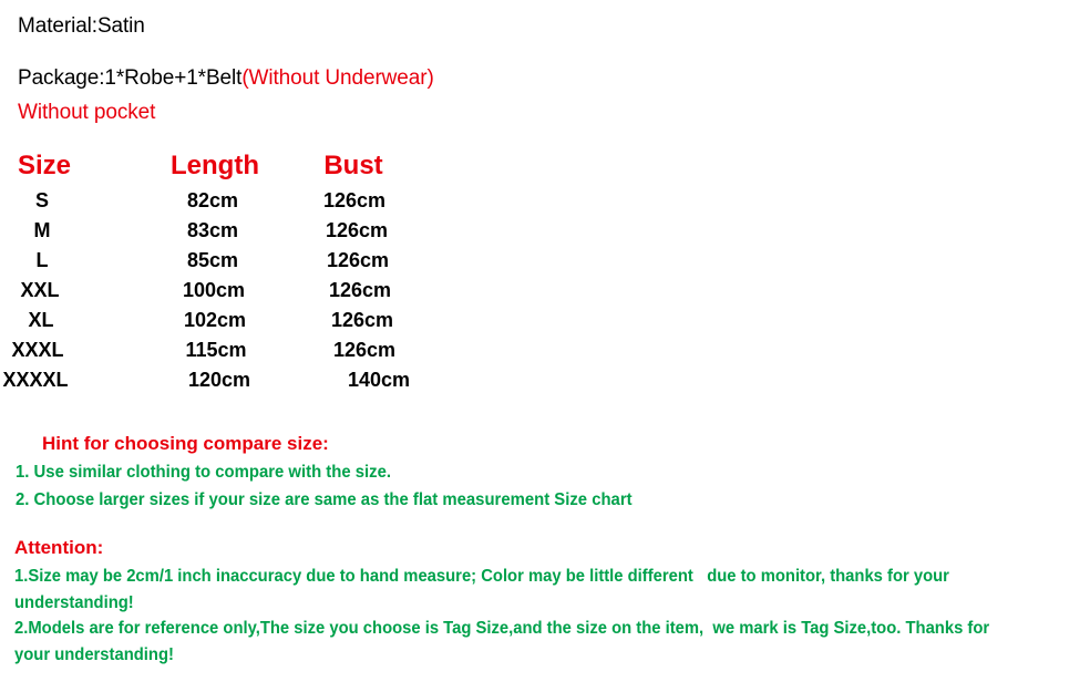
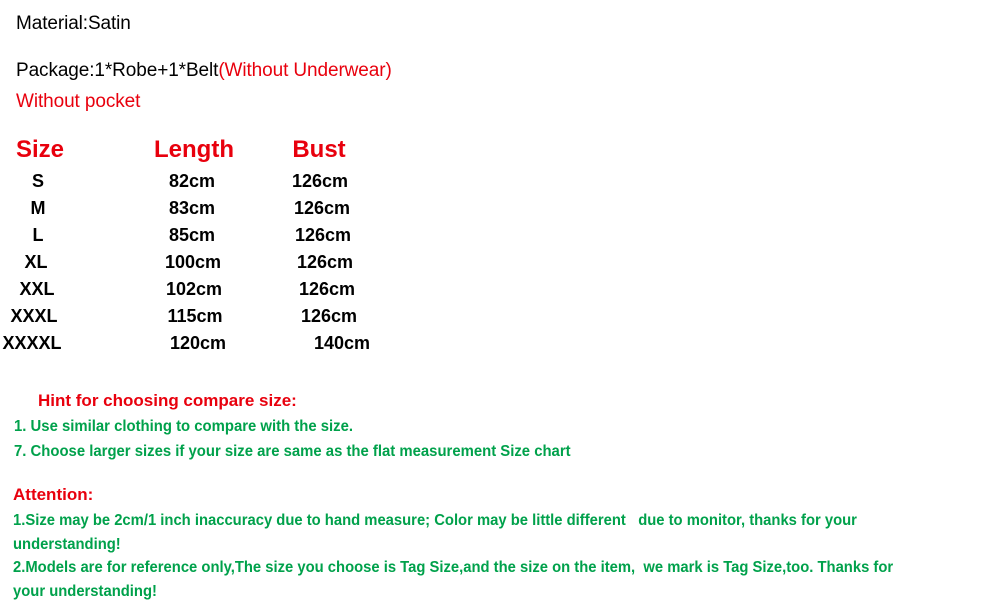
  Material:Satin
  Package:1*Robe+1*Belt(Without Underwear)
  Without pocket
  Size
  Length
  Bust
  S
  82cm
  126cm
  M
  83cm
  126cm
  L
  85cm
  126cm
- XXL
+ XL
  100cm
  126cm
- XL
+ XXL
  102cm
  126cm
  XXXL
  115cm
  126cm
  XXXXL
  120cm
  140cm
  Hint for choosing compare size:
  1. Use similar clothing to compare with the size.
- 2. Choose larger sizes if your size are same as the flat measurement Size chart
+ 7. Choose larger sizes if your size are same as the flat measurement Size chart
  Attention:
  1.Size may be 2cm/1 inch inaccuracy due to hand measure; Color may be little different due to monitor, thanks for your understanding!
  2.Models are for reference only,The size you choose is Tag Size,and the size on the item, we mark is Tag Size,too. Thanks for your understanding!
